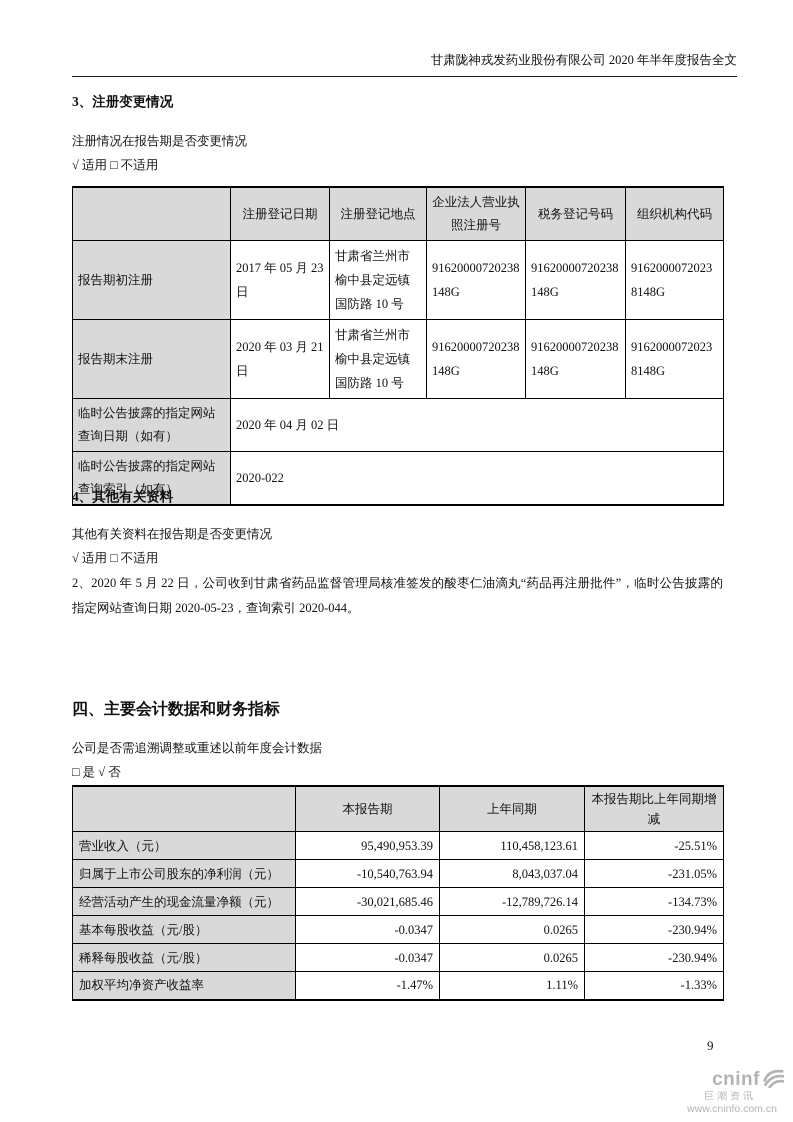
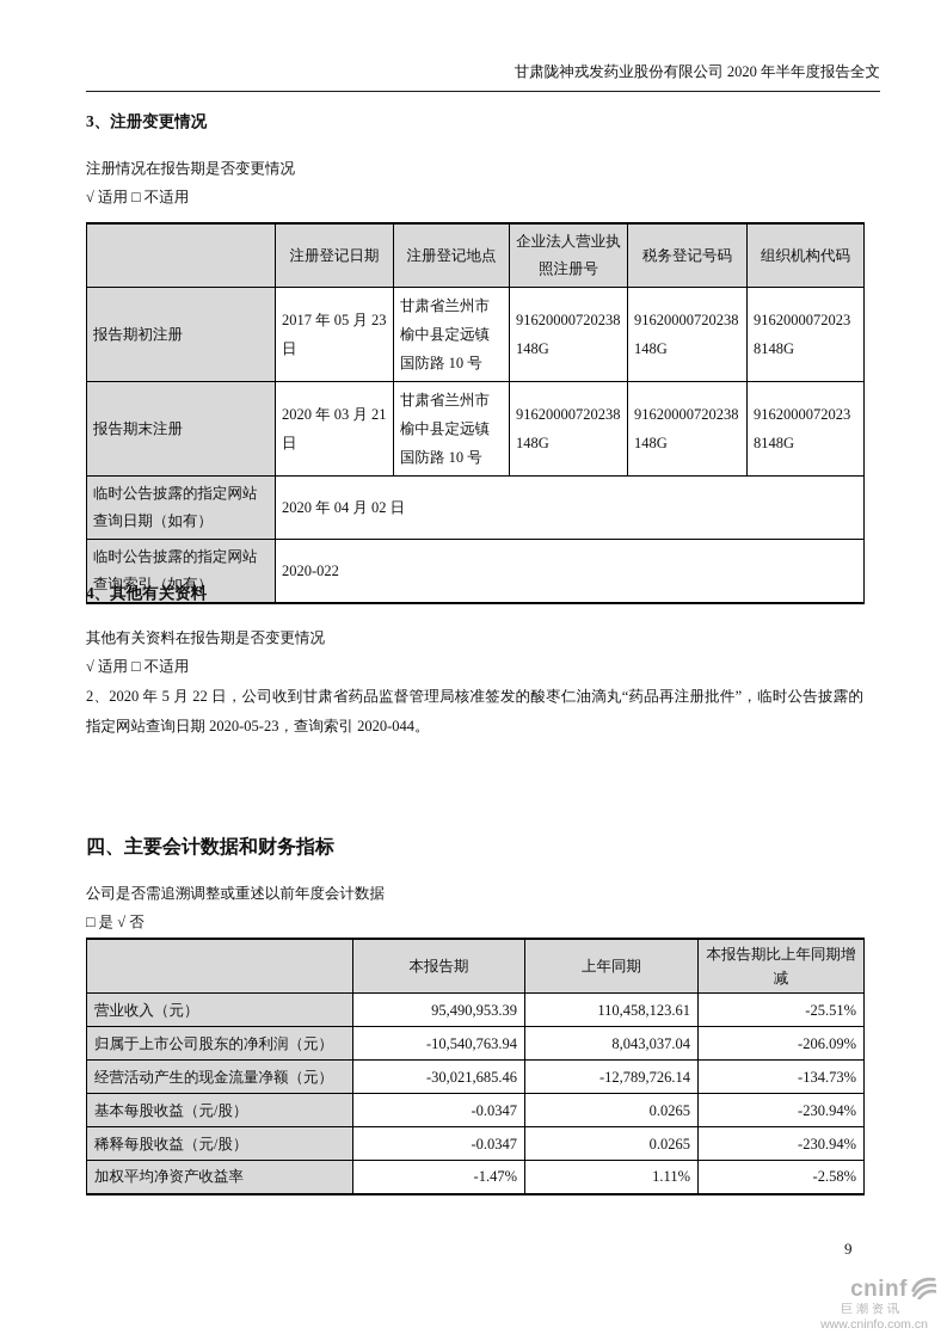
  甘肃陇神戎发药业股份有限公司 2020 年半年度报告全文
  3、注册变更情况
  注册情况在报告期是否变更情况
  √ 适用 □ 不适用
  	注册登记日期	注册登记地点	企业法人营业执照注册号	税务登记号码	组织机构代码
  报告期初注册	2017 年 05 月 23 日	甘肃省兰州市榆中县定远镇国防路 10 号	91620000720238148G	91620000720238148G	91620000720238148G
  报告期末注册	2020 年 03 月 21 日	甘肃省兰州市榆中县定远镇国防路 10 号	91620000720238148G	91620000720238148G	91620000720238148G
  临时公告披露的指定网站查询日期（如有）	2020 年 04 月 02 日
  临时公告披露的指定网站查询索引（如有）	2020-022
  4、其他有关资料
  其他有关资料在报告期是否变更情况
  √ 适用 □ 不适用
  2、2020 年 5 月 22 日，公司收到甘肃省药品监督管理局核准签发的酸枣仁油滴丸“药品再注册批件”，临时公告披露的指定网站查询日期 2020-05-23，查询索引 2020-044。
  四、主要会计数据和财务指标
  公司是否需追溯调整或重述以前年度会计数据
  □ 是 √ 否
  	本报告期	上年同期	本报告期比上年同期增减
  营业收入（元）	95,490,953.39	110,458,123.61	-25.51%
- 归属于上市公司股东的净利润（元）	-10,540,763.94	8,043,037.04	-231.05%
+ 归属于上市公司股东的净利润（元）	-10,540,763.94	8,043,037.04	-206.09%
  经营活动产生的现金流量净额（元）	-30,021,685.46	-12,789,726.14	-134.73%
  基本每股收益（元/股）	-0.0347	0.0265	-230.94%
  稀释每股收益（元/股）	-0.0347	0.0265	-230.94%
- 加权平均净资产收益率	-1.47%	1.11%	-1.33%
+ 加权平均净资产收益率	-1.47%	1.11%	-2.58%
  9
  cninf
  巨潮资讯
  www.cninfo.com.cn
